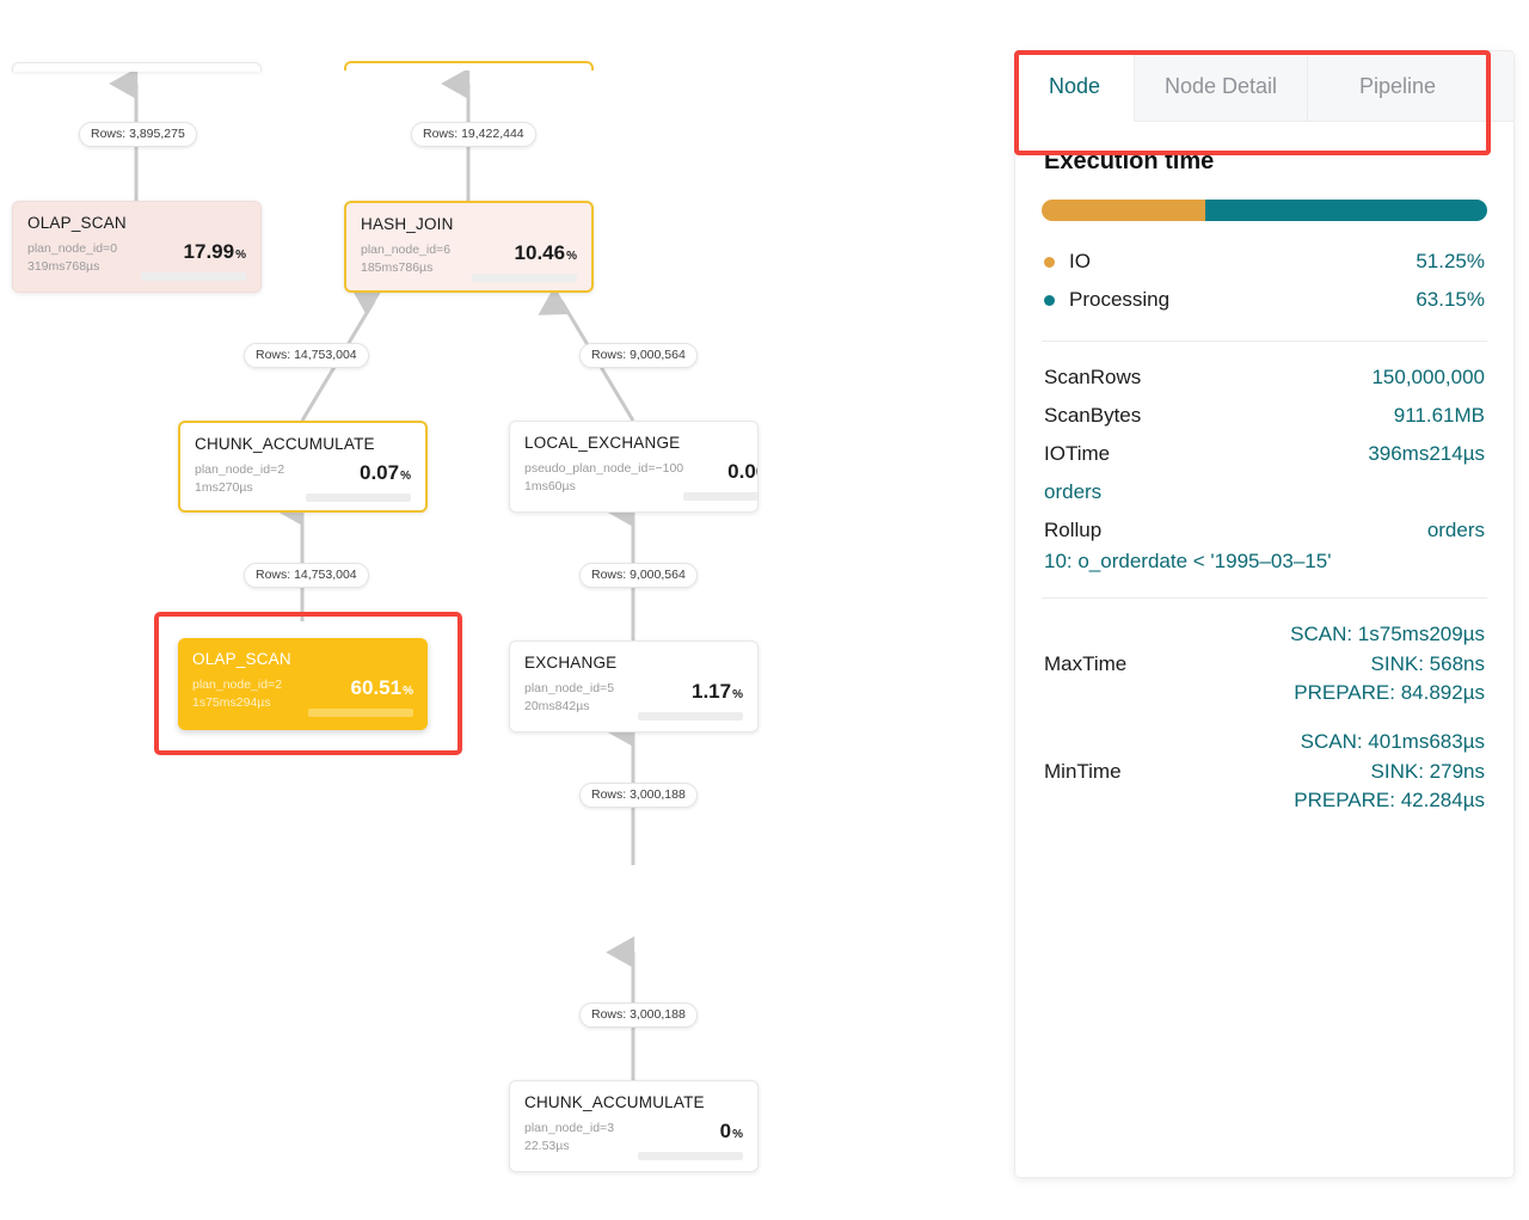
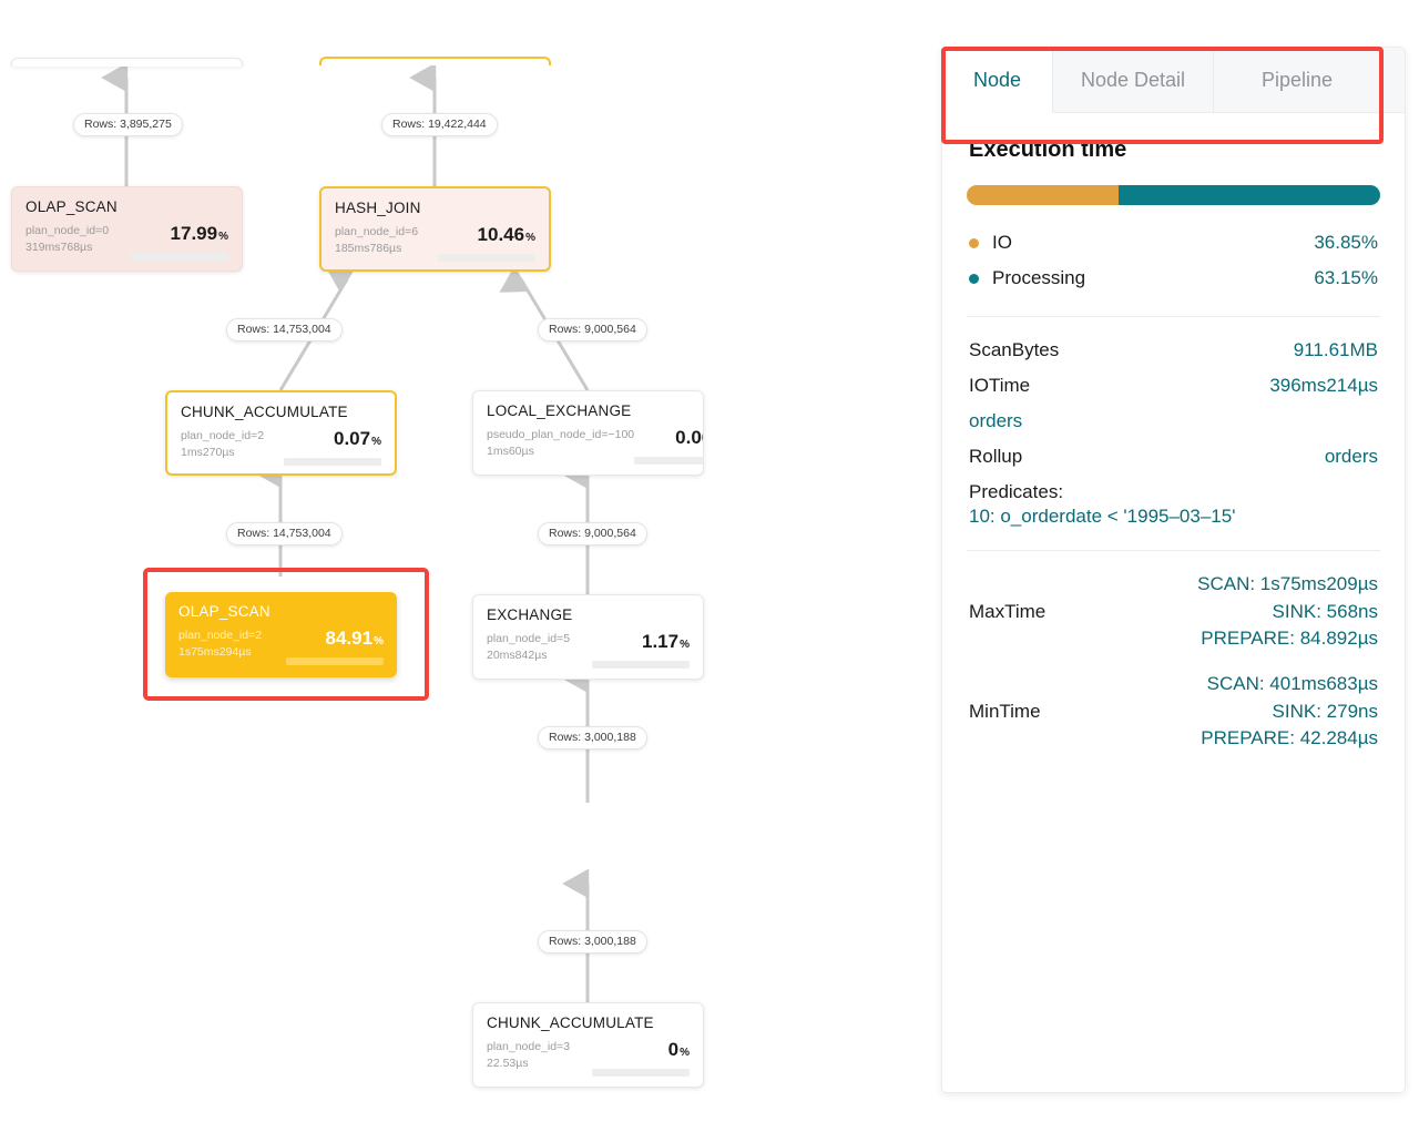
  Rows: 3,895,275
  Rows: 19,422,444
  Rows: 14,753,004
  Rows: 9,000,564
  Rows: 14,753,004
  Rows: 9,000,564
  Rows: 3,000,188
  Rows: 3,000,188
  OLAP_SCAN
  plan_node_id=0
  319ms768µs
  17.99%
  HASH_JOIN
  plan_node_id=6
  185ms786µs
  10.46%
  CHUNK_ACCUMULATE
  plan_node_id=2
  1ms270µs
  0.07%
  LOCAL_EXCHANGE
  pseudo_plan_node_id=−100
  1ms60µs
  OLAP_SCAN
  plan_node_id=2
  1s75ms294µs
- 60.51%
+ 84.91%
  EXCHANGE
  plan_node_id=5
  20ms842µs
  1.17%
  CHUNK_ACCUMULATE
  plan_node_id=3
  22.53µs
  0%
  Node
  Node Detail
  Pipeline
  Execution time
  IO
- 51.25%
+ 36.85%
  Processing
  63.15%
- ScanRows
- 150,000,000
  ScanBytes
  911.61MB
  IOTime
  396ms214µs
  orders
  Rollup
  orders
+ Predicates:
  10: o_orderdate < '1995–03–15'
  MaxTime
  SCAN: 1s75ms209µs
  SINK: 568ns
  PREPARE: 84.892µs
  MinTime
  SCAN: 401ms683µs
  SINK: 279ns
  PREPARE: 42.284µs
